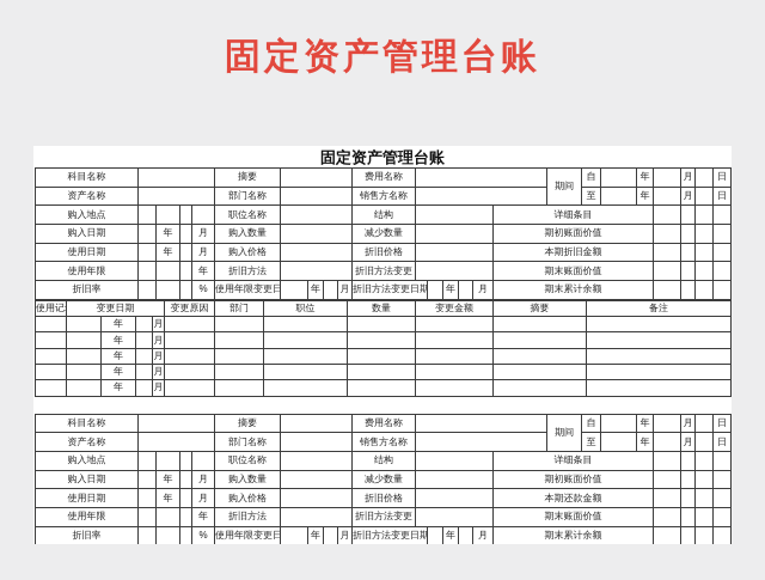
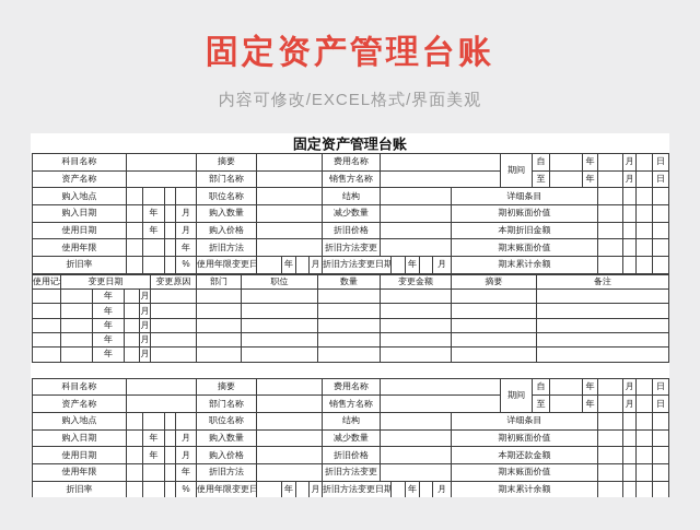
  固定资产管理台账
+ 内容可修改/EXCEL格式/界面美观
  固定资产管理台账
  科目名称		摘要		费用名称		期间	自		年		月		日
  资产名称		部门名称		销售方名称		至		年		月		日
  购入地点					职位名称		结构		详细条目
  购入日期		年		月	购入数量		减少数量		期初账面价值
  使用日期		年		月	购入价格		折旧价格		本期折旧金额
  使用年限				年	折旧方法		折旧方法变更		期末账面价值
  折旧率				%	使用年限变更日		年		月	折旧方法变更日期		年		月	期末累计余额
  使用记	变更日期	变更原因	部门	职位	数量	变更金额	摘要	备注
  		年		月
  		年		月
  		年		月
  		年		月
  		年		月
  科目名称		摘要		费用名称		期间	自		年		月		日
  资产名称		部门名称		销售方名称		至		年		月		日
  购入地点					职位名称		结构		详细条目
  购入日期		年		月	购入数量		减少数量		期初账面价值
  使用日期		年		月	购入价格		折旧价格		本期还款金额
  使用年限				年	折旧方法		折旧方法变更		期末账面价值
  折旧率				%	使用年限变更日		年		月	折旧方法变更日期		年		月	期末累计余额
